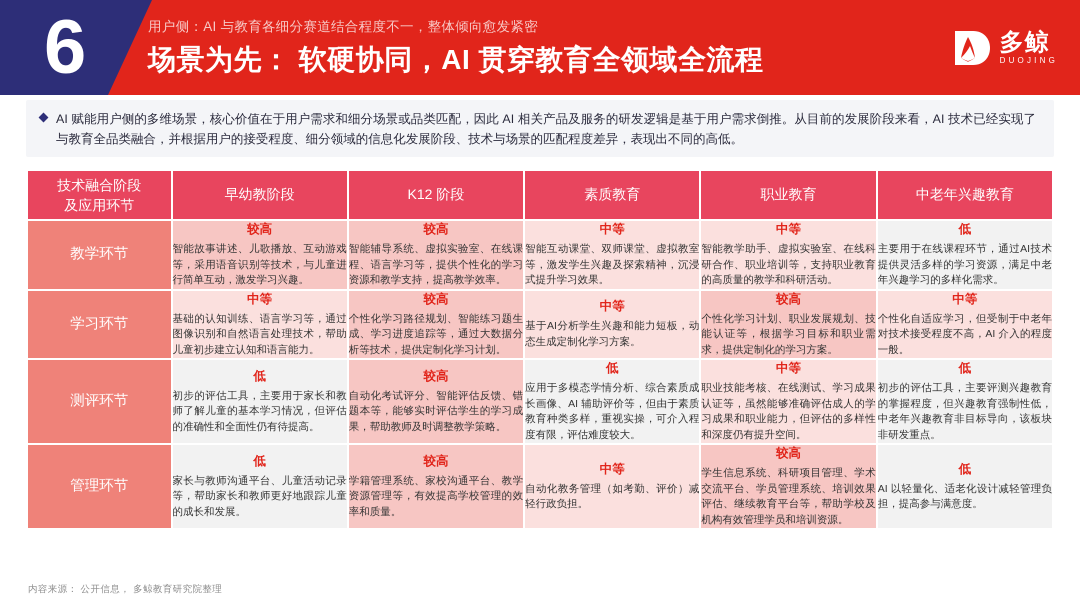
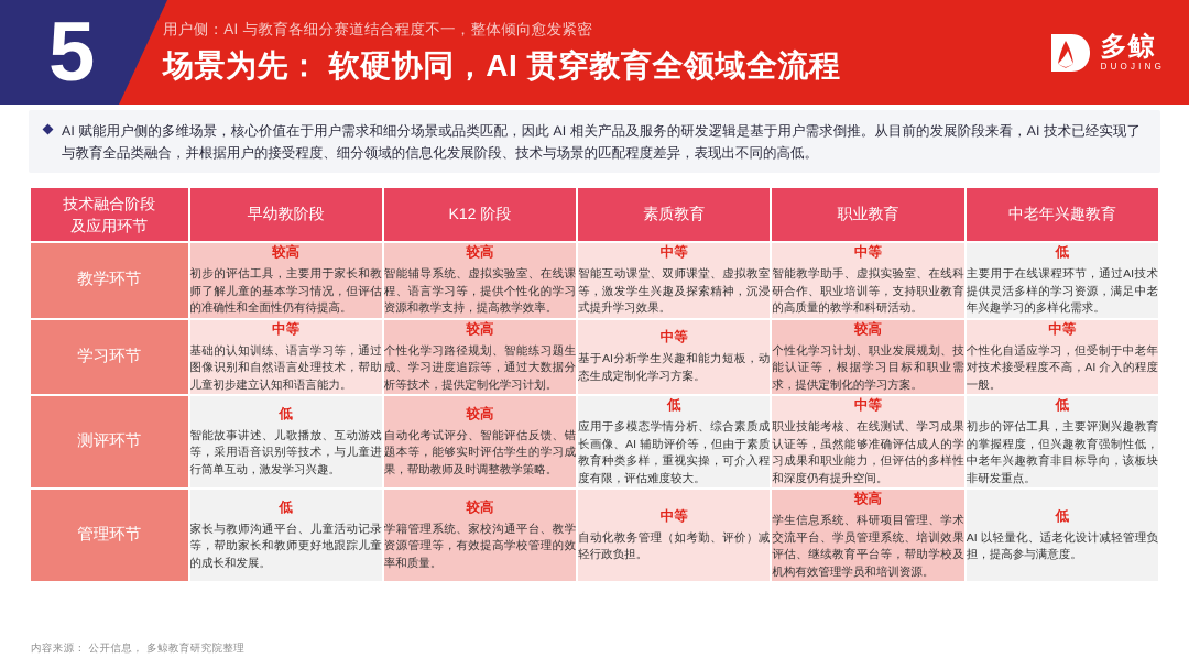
- 6
+ 5
  用户侧：AI 与教育各细分赛道结合程度不一，整体倾向愈发紧密
  场景为先： 软硬协同，AI 贯穿教育全领域全流程
  多鲸
  DUOJING
  AI 赋能用户侧的多维场景，核心价值在于用户需求和细分场景或品类匹配，因此 AI 相关产品及服务的研发逻辑是基于用户需求倒推。从目前的发展阶段来看，AI 技术已经实现了与教育全品类融合，并根据用户的接受程度、细分领域的信息化发展阶段、技术与场景的匹配程度差异，表现出不同的高低。
  技术融合阶段 及应用环节	早幼教阶段	K12 阶段	素质教育	职业教育	中老年兴趣教育
- 教学环节	较高 智能故事讲述、儿歌播放、互动游戏等，采用语音识别等技术，与儿童进行简单互动，激发学习兴趣。	较高 智能辅导系统、虚拟实验室、在线课程、语言学习等，提供个性化的学习资源和教学支持，提高教学效率。	中等 智能互动课堂、双师课堂、虚拟教室等，激发学生兴趣及探索精神，沉浸式提升学习效果。	中等 智能教学助手、虚拟实验室、在线科研合作、职业培训等，支持职业教育的高质量的教学和科研活动。	低 主要用于在线课程环节，通过AI技术提供灵活多样的学习资源，满足中老年兴趣学习的多样化需求。
+ 教学环节	较高 初步的评估工具，主要用于家长和教师了解儿童的基本学习情况，但评估的准确性和全面性仍有待提高。	较高 智能辅导系统、虚拟实验室、在线课程、语言学习等，提供个性化的学习资源和教学支持，提高教学效率。	中等 智能互动课堂、双师课堂、虚拟教室等，激发学生兴趣及探索精神，沉浸式提升学习效果。	中等 智能教学助手、虚拟实验室、在线科研合作、职业培训等，支持职业教育的高质量的教学和科研活动。	低 主要用于在线课程环节，通过AI技术提供灵活多样的学习资源，满足中老年兴趣学习的多样化需求。
  学习环节	中等 基础的认知训练、语言学习等，通过图像识别和自然语言处理技术，帮助儿童初步建立认知和语言能力。	较高 个性化学习路径规划、智能练习题生成、学习进度追踪等，通过大数据分析等技术，提供定制化学习计划。	中等 基于AI分析学生兴趣和能力短板，动态生成定制化学习方案。	较高 个性化学习计划、职业发展规划、技能认证等，根据学习目标和职业需求，提供定制化的学习方案。	中等 个性化自适应学习，但受制于中老年对技术接受程度不高，AI 介入的程度一般。
- 测评环节	低 初步的评估工具，主要用于家长和教师了解儿童的基本学习情况，但评估的准确性和全面性仍有待提高。	较高 自动化考试评分、智能评估反馈、错题本等，能够实时评估学生的学习成果，帮助教师及时调整教学策略。	低 应用于多模态学情分析、综合素质成长画像、AI 辅助评价等，但由于素质教育种类多样，重视实操，可介入程度有限，评估难度较大。	中等 职业技能考核、在线测试、学习成果认证等，虽然能够准确评估成人的学习成果和职业能力，但评估的多样性和深度仍有提升空间。	低 初步的评估工具，主要评测兴趣教育的掌握程度，但兴趣教育强制性低，中老年兴趣教育非目标导向，该板块非研发重点。
+ 测评环节	低 智能故事讲述、儿歌播放、互动游戏等，采用语音识别等技术，与儿童进行简单互动，激发学习兴趣。	较高 自动化考试评分、智能评估反馈、错题本等，能够实时评估学生的学习成果，帮助教师及时调整教学策略。	低 应用于多模态学情分析、综合素质成长画像、AI 辅助评价等，但由于素质教育种类多样，重视实操，可介入程度有限，评估难度较大。	中等 职业技能考核、在线测试、学习成果认证等，虽然能够准确评估成人的学习成果和职业能力，但评估的多样性和深度仍有提升空间。	低 初步的评估工具，主要评测兴趣教育的掌握程度，但兴趣教育强制性低，中老年兴趣教育非目标导向，该板块非研发重点。
  管理环节	低 家长与教师沟通平台、儿童活动记录等，帮助家长和教师更好地跟踪儿童的成长和发展。	较高 学籍管理系统、家校沟通平台、教学资源管理等，有效提高学校管理的效率和质量。	中等 自动化教务管理（如考勤、评价）减轻行政负担。	较高 学生信息系统、科研项目管理、学术交流平台、学员管理系统、培训效果评估、继续教育平台等，帮助学校及机构有效管理学员和培训资源。	低 AI 以轻量化、适老化设计减轻管理负担，提高参与满意度。
  内容来源： 公开信息， 多鲸教育研究院整理
